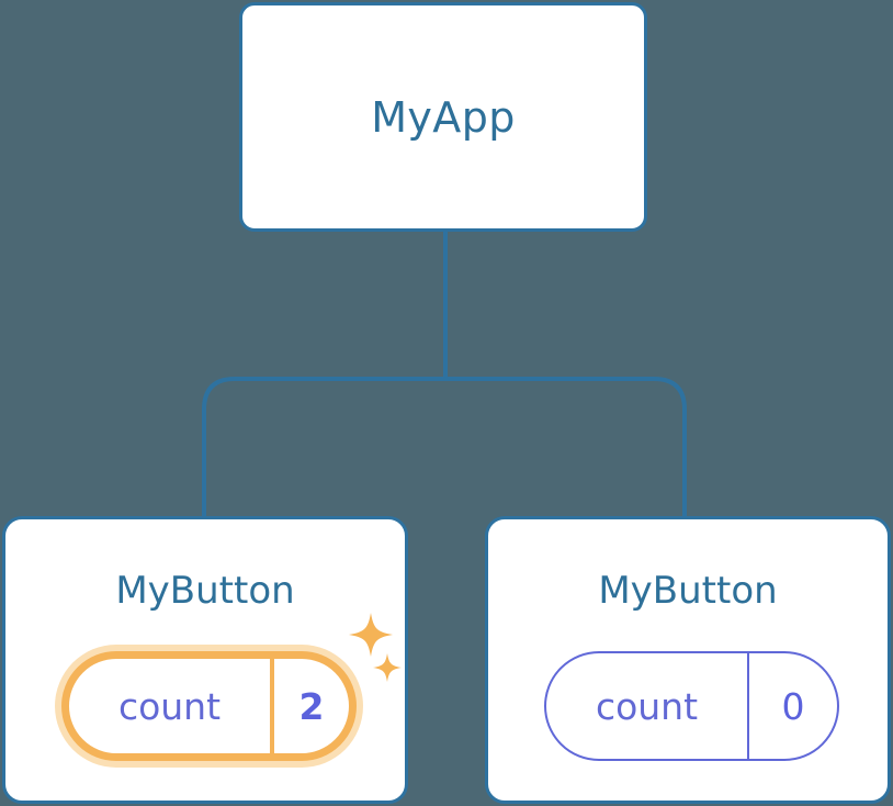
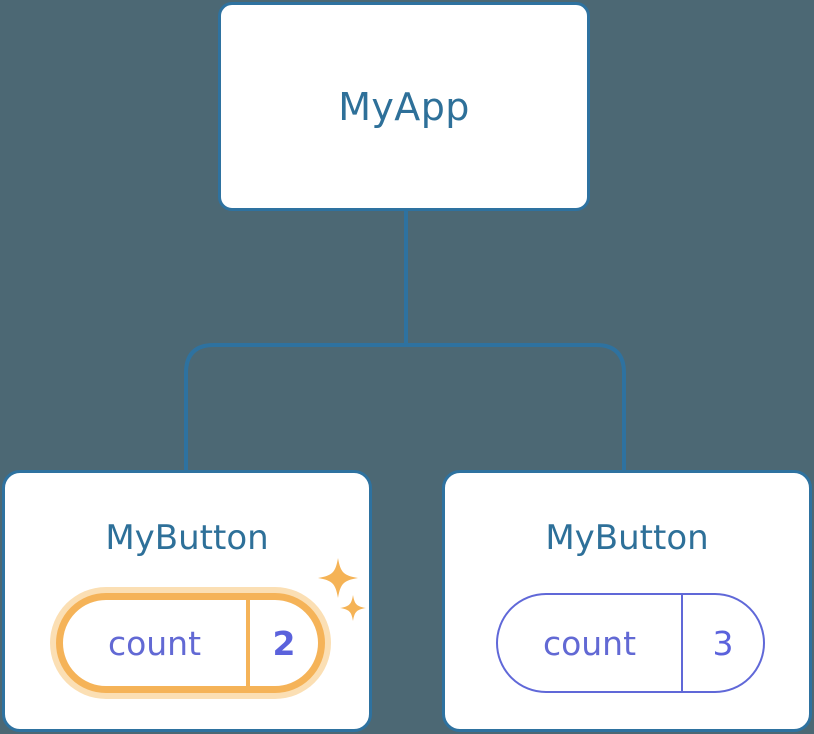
  MyApp
  MyButton
  count
  2
  MyButton
  count
- 0
+ 3
